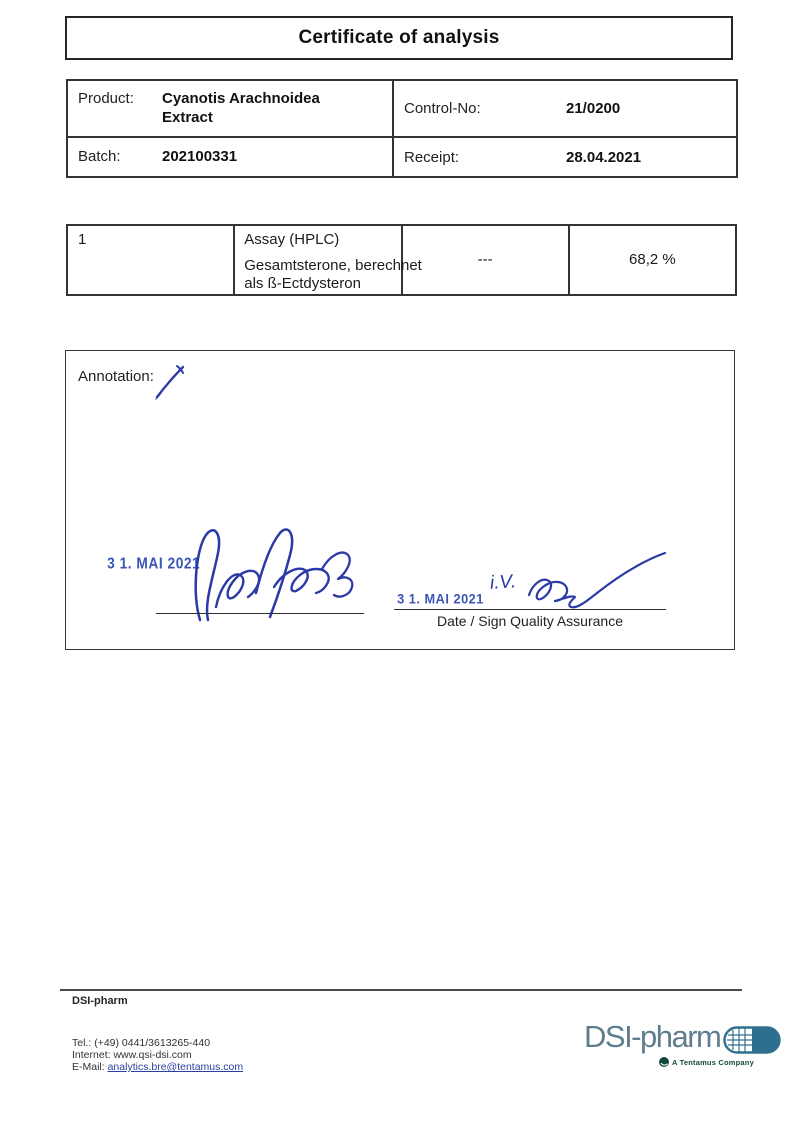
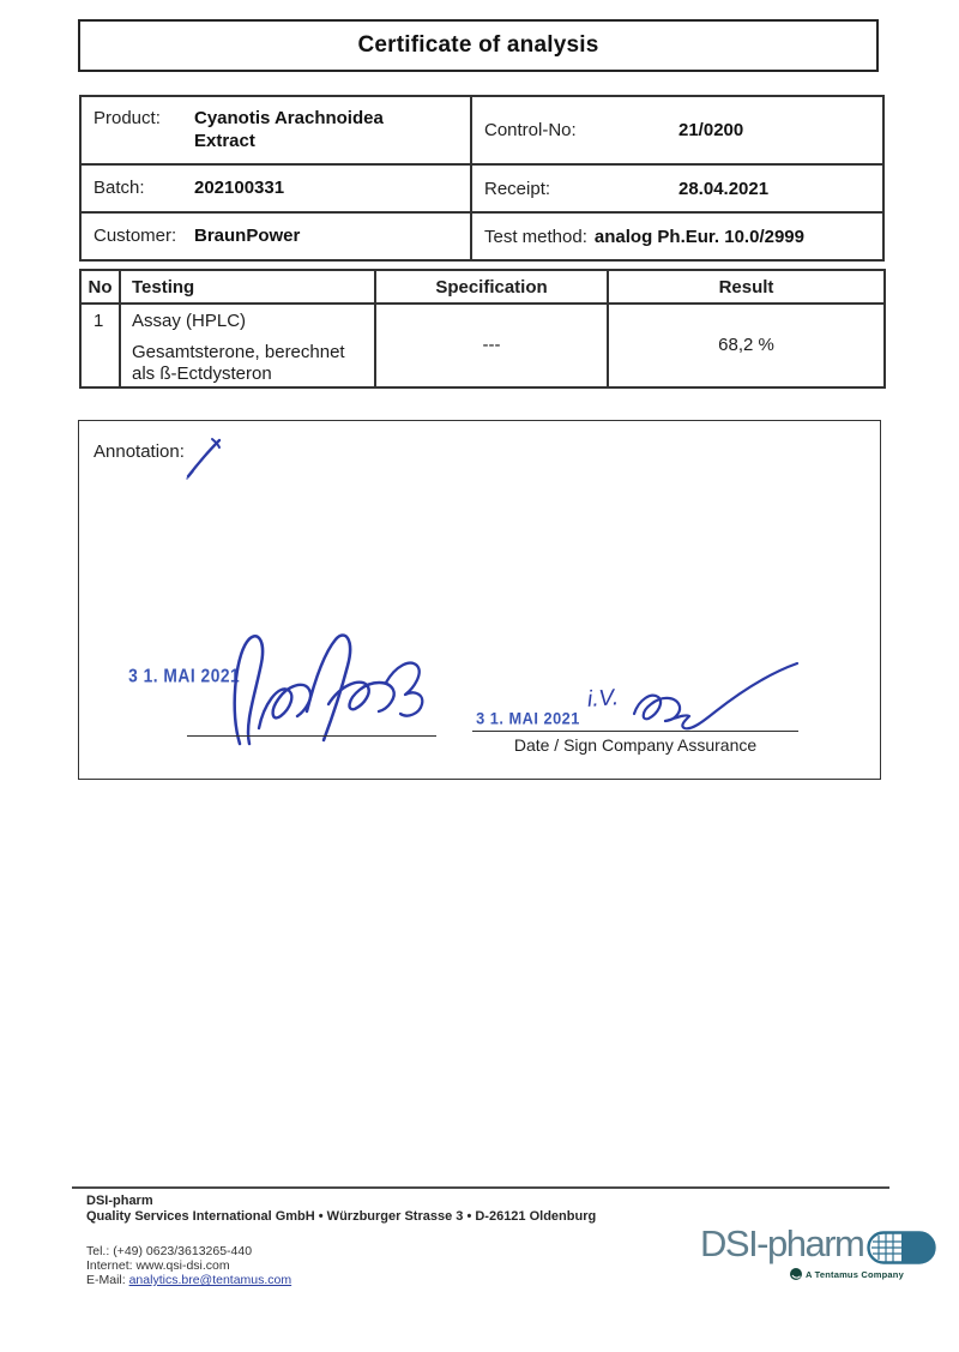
  Certificate of analysis
  Product: Cyanotis Arachnoidea Extract	Control-No: 21/0200
  Batch: 202100331	Receipt: 28.04.2021
+ Customer: BraunPower	Test method: analog Ph.Eur. 10.0/2999
+ No	Testing	Specification	Result
  1	Assay (HPLC) Gesamtsterone, berechnet als ß-Ectdysteron	---	68,2 %
  Annotation:
  3 1. MAI 202
  3 1. MAI 2021
- Date / Sign Quality Assurance
+ Date / Sign Company Assurance
  DSI-pharm
+ Quality Services International GmbH • Würzburger Strasse 3 • D-26121 Oldenburg
- Tel.: (+49) 0441/3613265-440
+ Tel.: (+49) 0623/3613265-440
  Internet: www.qsi-dsi.com
  E-Mail: analytics.bre@tentamus.com
  DSI-pharm
  A Tentamus Company
